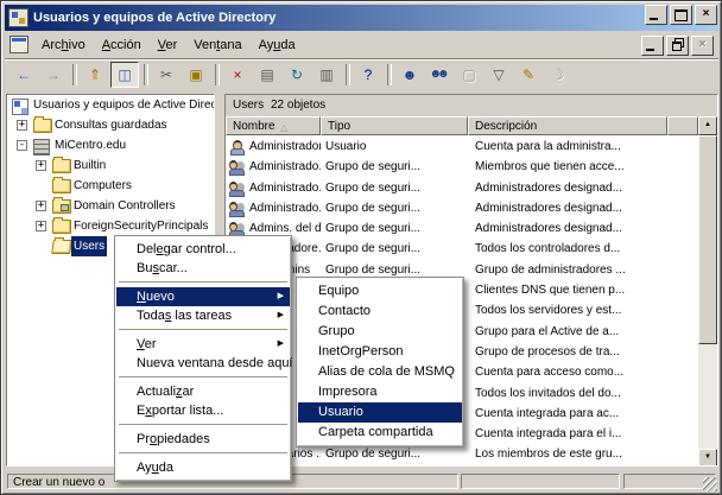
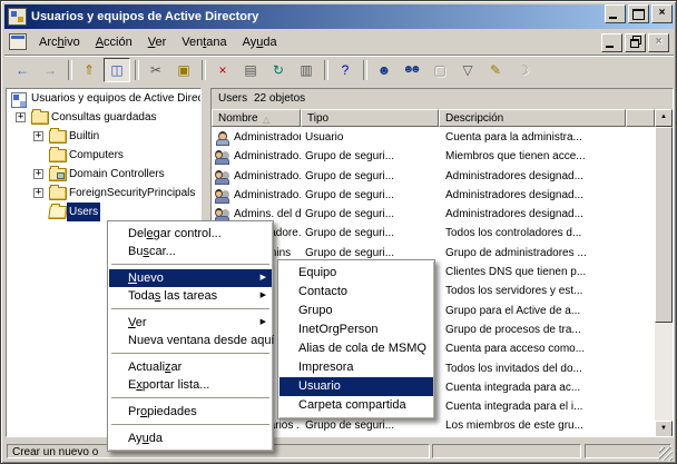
  Usuarios y equipos de Active Directory
  ×
  Archivo
  Acción
  Ver
  Ventana
  Ayuda
  ×
  ←
  →
  ⇑
  ◫
  ✂
  ▣
  ×
  ▤
  ↻
  ▥
  ?
  ☻
  ☻☻
  ▢
  ▽
  ✎
  ☽
  Usuarios y equipos de Active Dire
  +
  Consultas guardadas
- -
- MiCentro.edu
  +
  Builtin
  Computers
  +
  Domain Controllers
  +
  ForeignSecurityPrincipals
  Users
  Users
  22 objetos
  Nombre
  △
  Tipo
  Descripción
  Administrado
  Usuario
  Cuenta para la administra...
  Administrado.
  Grupo de seguri...
  Miembros que tienen acce...
  Administrado.
  Grupo de seguri...
  Administradores designad...
  Administrado.
  Grupo de seguri...
  Administradores designad...
  Admins. del d
  Grupo de seguri...
  Administradores designad...
  Grupo de seguri...
  Todos los controladores d...
  Grupo de seguri...
  Grupo de administradores ...
  Clientes DNS que tienen p...
  Todos los servidores y est...
  Grupo para el Active de a...
  Grupo de procesos de tra...
  Cuenta para acceso como...
  Todos los invitados del do...
  Cuenta integrada para ac...
  Cuenta integrada para el i...
  Grupo de seguri...
  Los miembros de este gru...
  Crear un nuevo o
  Delegar control...
  Buscar...
  Nuevo
  Todas las tareas
  Ver
  Nueva ventana desde aquí
  Actualizar
  Exportar lista...
  Propiedades
  Ayuda
  Equipo
  Contacto
  Grupo
  InetOrgPerson
  Alias de cola de MSMQ
  Impresora
  Usuario
  Carpeta compartida
